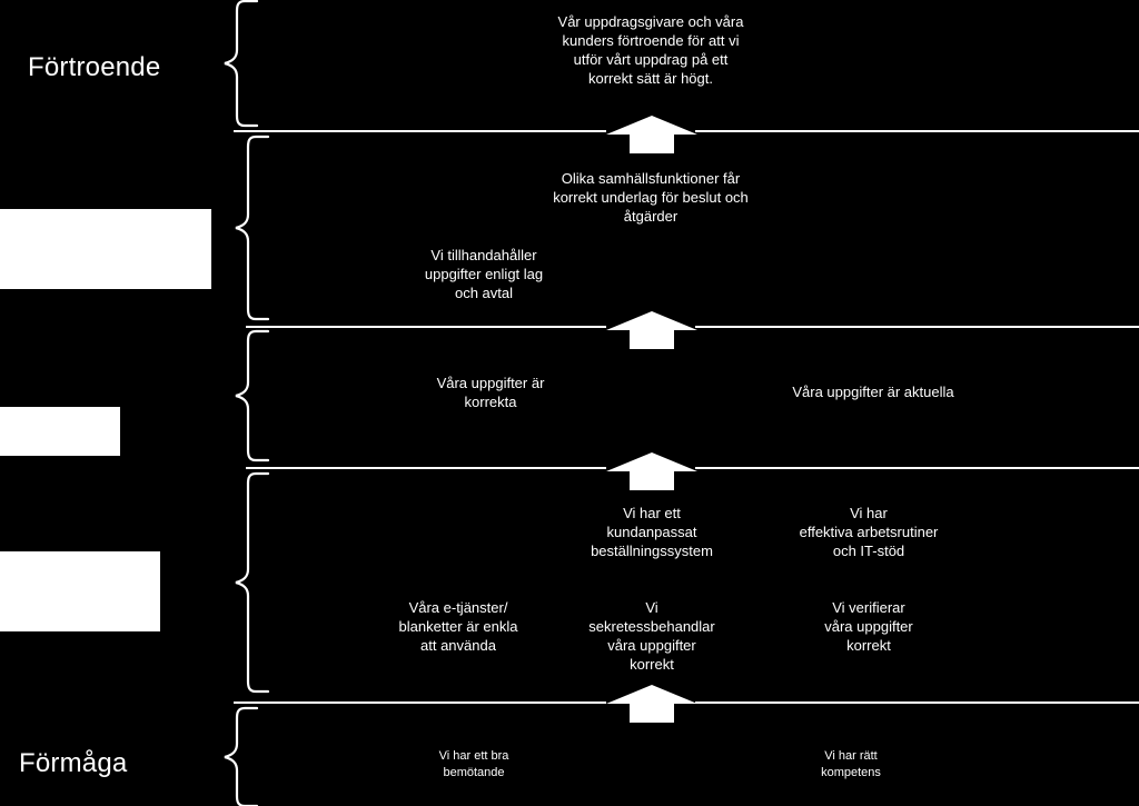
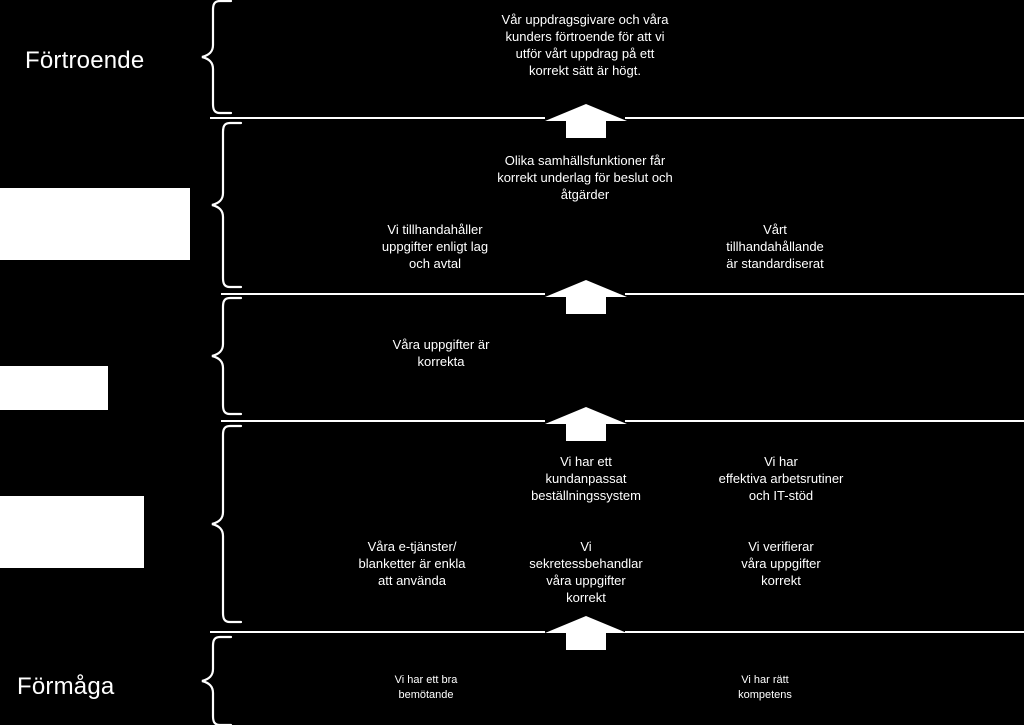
  Förtroende
  Förmåga
  Vår uppdragsgivare och våra
  kunders förtroende för att vi
  utför vårt uppdrag på ett
  korrekt sätt är högt.
  Olika samhällsfunktioner får
  korrekt underlag för beslut och
  åtgärder
  Vi tillhandahåller
  uppgifter enligt lag
  och avtal
+ Vårt
+ tillhandahållande
+ är standardiserat
  Våra uppgifter är
  korrekta
- Våra uppgifter är aktuella
  Vi har ett
  kundanpassat
  beställningssystem
  Vi har
  effektiva arbetsrutiner
  och IT-stöd
  Våra e-tjänster/
  blanketter är enkla
  att använda
  Vi
  sekretessbehandlar
  våra uppgifter
  korrekt
  Vi verifierar
  våra uppgifter
  korrekt
  Vi har ett bra
  bemötande
  Vi har rätt
  kompetens
